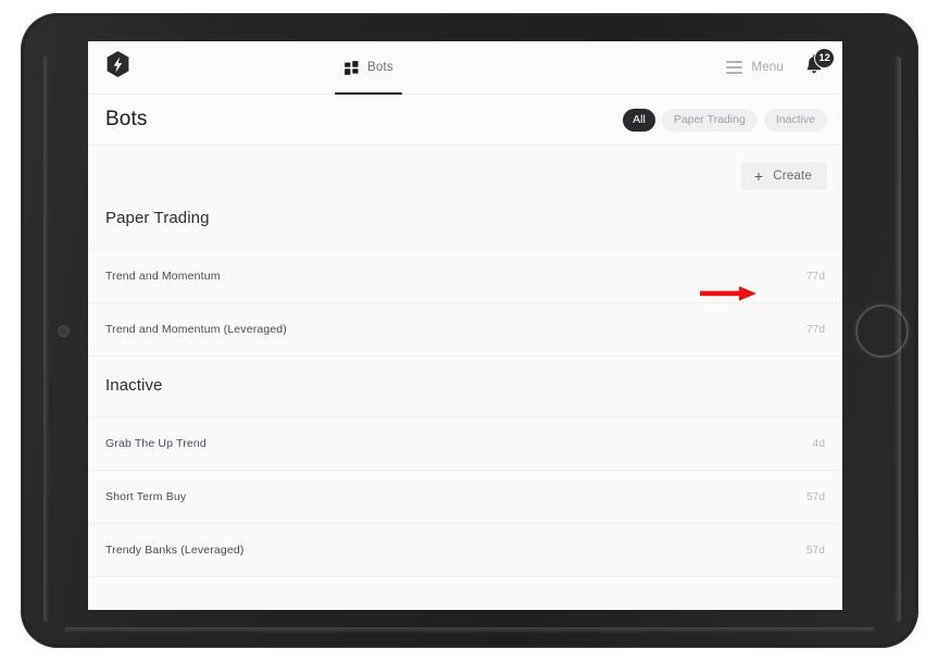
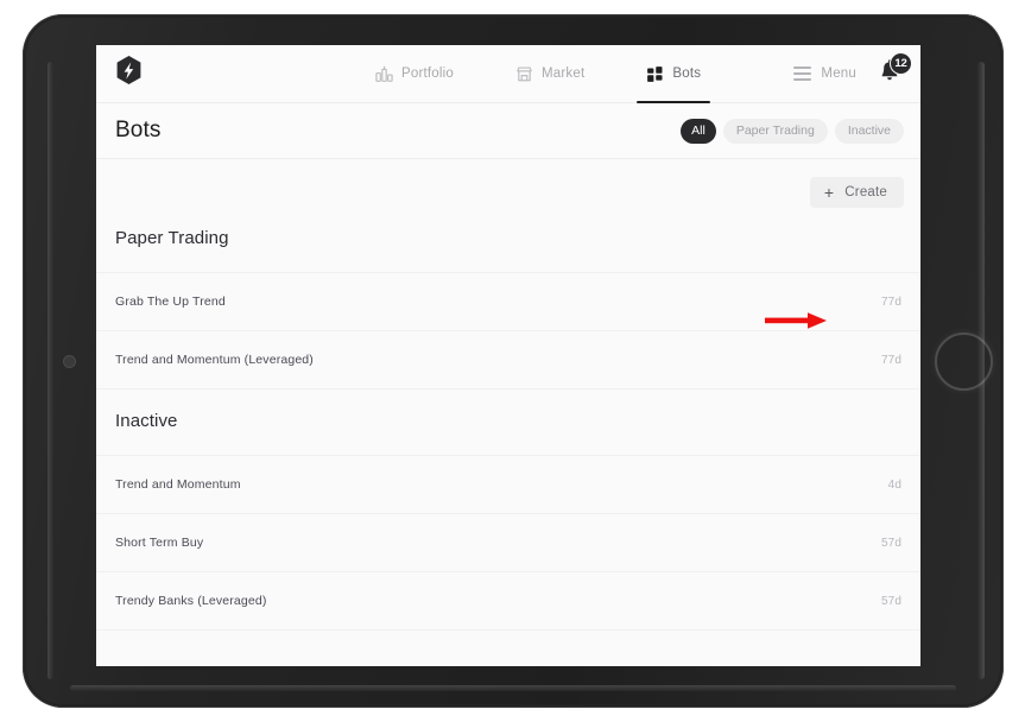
+ Portfolio
+ Market
  Bots
  Menu
  12
  Bots
  All
  Paper Trading
  Inactive
  +
  Create
  Paper Trading
- Trend and Momentum
+ Grab The Up Trend
  77d
  Trend and Momentum (Leveraged)
  77d
  Inactive
- Grab The Up Trend
+ Trend and Momentum
  4d
  Short Term Buy
  57d
  Trendy Banks (Leveraged)
  57d
